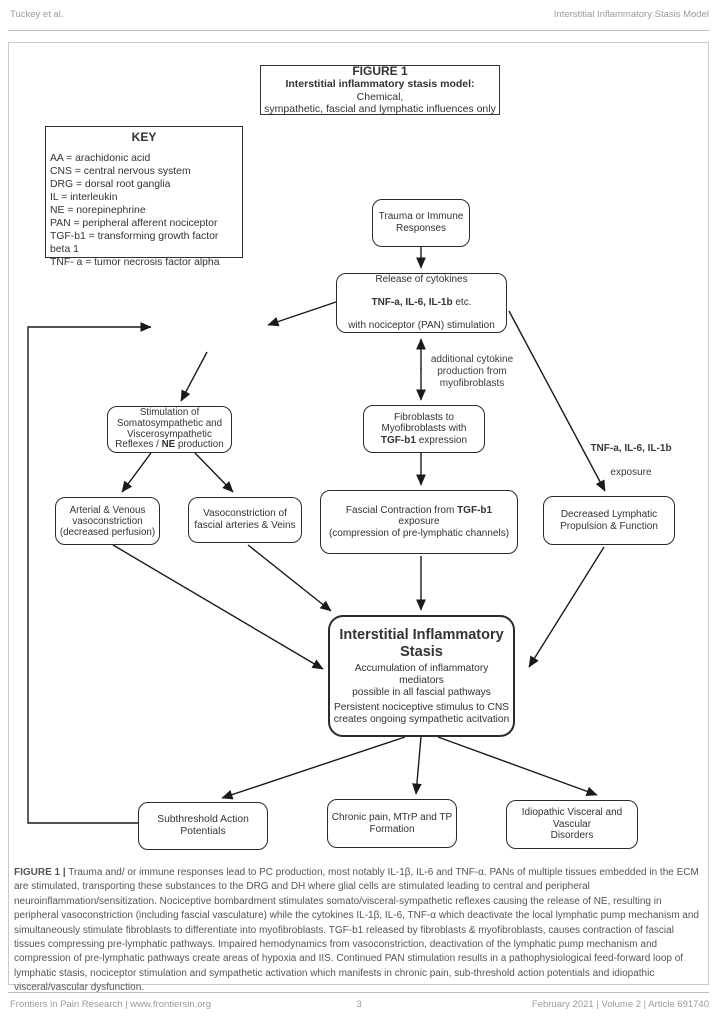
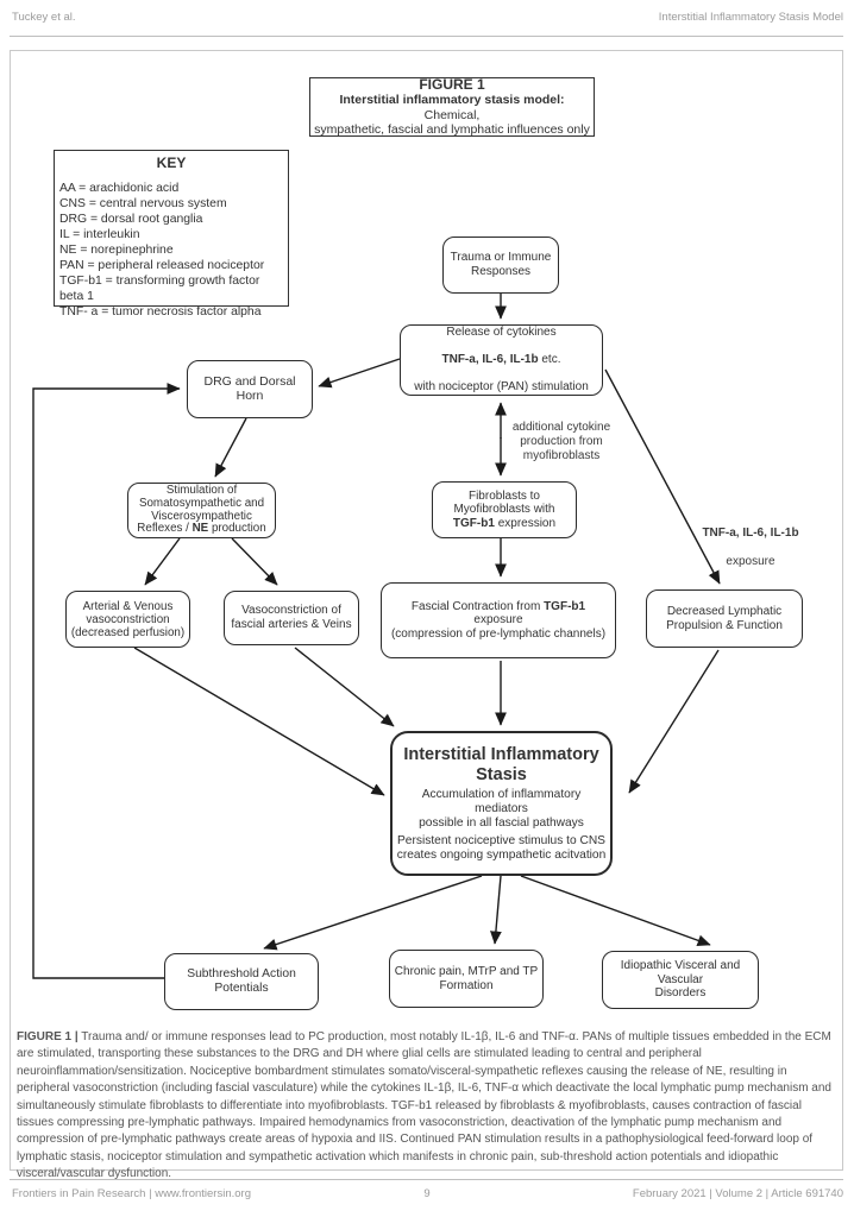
  Tuckey et al.
  Interstitial Inflammatory Stasis Model
  FIGURE 1
  Interstitial inflammatory stasis model: Chemical,
  sympathetic, fascial and lymphatic influences only
  KEY
  AA = arachidonic acid
  CNS = central nervous system
  DRG = dorsal root ganglia
  IL = interleukin
  NE = norepinephrine
- PAN = peripheral afferent nociceptor
+ PAN = peripheral released nociceptor
  TGF-b1 = transforming growth factor beta 1
  TNF- a = tumor necrosis factor alpha
  Trauma or Immune
  Responses
  Release of cytokines
  TNF-a, IL-6, IL-1b etc.
  with nociceptor (PAN) stimulation
+ DRG and Dorsal Horn
  Stimulation of
  Somatosympathetic and
  Viscerosympathetic
  Reflexes / NE production
  Fibroblasts to
  Myofibroblasts with
  TGF-b1 expression
  Arterial & Venous
  vasoconstriction
  (decreased perfusion)
  Vasoconstriction of
  fascial arteries & Veins
  Fascial Contraction from TGF-b1 exposure
  (compression of pre-lymphatic channels)
  Decreased Lymphatic
  Propulsion & Function
  Interstitial Inflammatory
  Stasis
  Accumulation of inflammatory mediators
  possible in all fascial pathways
  Persistent nociceptive stimulus to CNS
  creates ongoing sympathetic acitvation
  Subthreshold Action Potentials
  Chronic pain, MTrP and TP
  Formation
  Idiopathic Visceral and Vascular
  Disorders
  additional cytokine
  production from
  myofibroblasts
  TNF-a, IL-6, IL-1b
  exposure
  FIGURE 1 | Trauma and/ or immune responses lead to PC production, most notably IL-1β, IL-6 and TNF-α. PANs of multiple tissues embedded in the ECM are stimulated, transporting these substances to the DRG and DH where glial cells are stimulated leading to central and peripheral neuroinflammation/sensitization. Nociceptive bombardment stimulates somato/visceral-sympathetic reflexes causing the release of NE, resulting in peripheral vasoconstriction (including fascial vasculature) while the cytokines IL-1β, IL-6, TNF-α which deactivate the local lymphatic pump mechanism and simultaneously stimulate fibroblasts to differentiate into myofibroblasts. TGF-b1 released by fibroblasts & myofibroblasts, causes contraction of fascial tissues compressing pre-lymphatic pathways. Impaired hemodynamics from vasoconstriction, deactivation of the lymphatic pump mechanism and compression of pre-lymphatic pathways create areas of hypoxia and IIS. Continued PAN stimulation results in a pathophysiological feed-forward loop of lymphatic stasis, nociceptor stimulation and sympathetic activation which manifests in chronic pain, sub-threshold action potentials and idiopathic visceral/vascular dysfunction.
  Frontiers in Pain Research | www.frontiersin.org
- 3
+ 9
  February 2021 | Volume 2 | Article 691740
